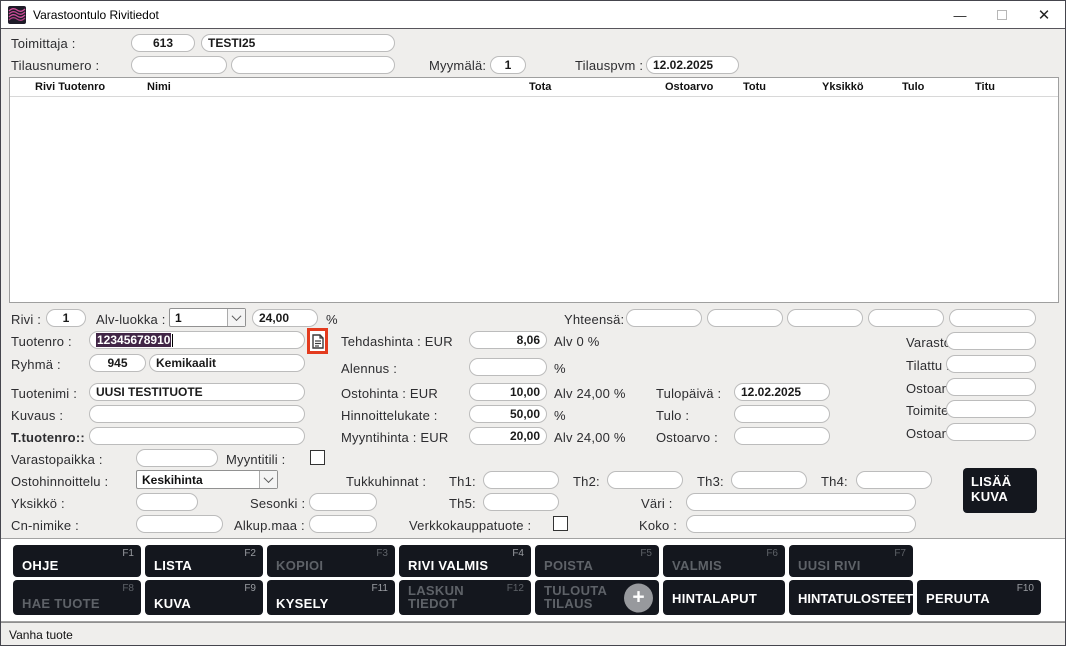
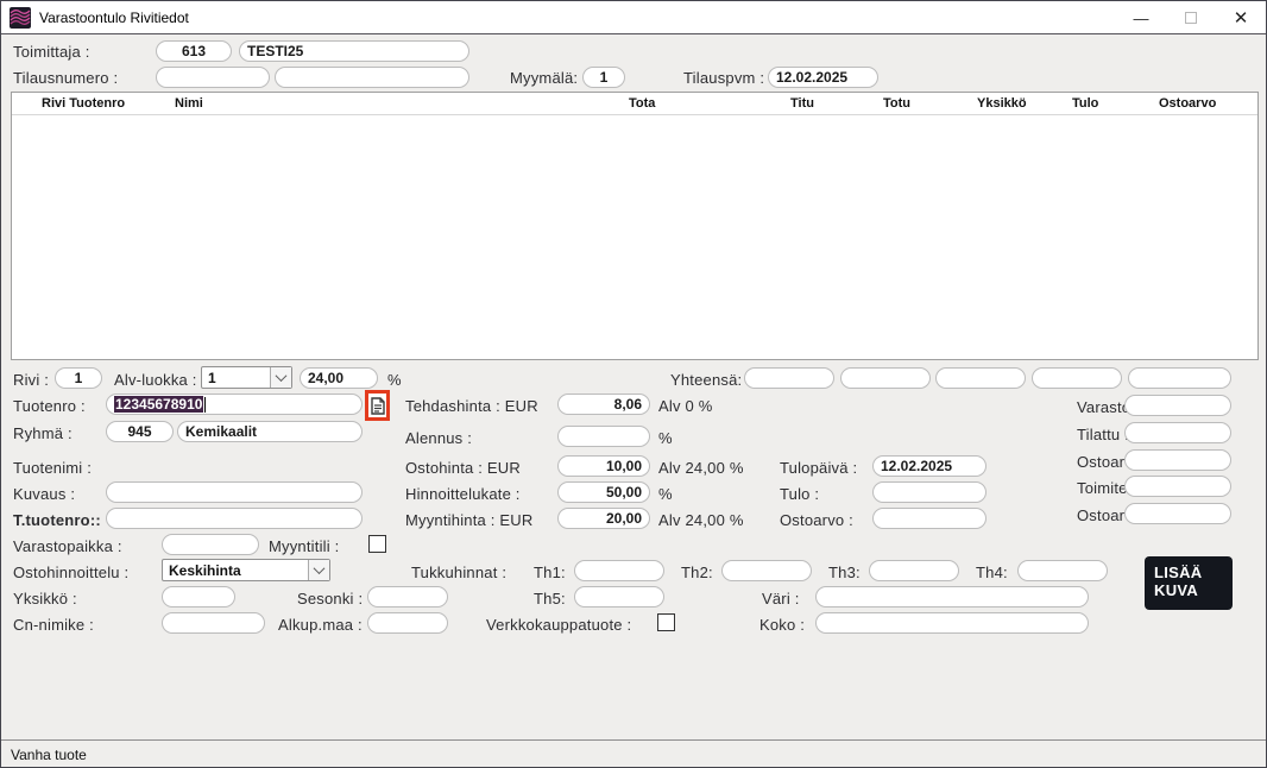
  Varastoontulo Rivitiedot
  —
  ✕
  Toimittaja :
  613
  TESTI25
  Tilausnumero :
  Myymälä:
  1
  Tilauspvm :
  12.02.2025
  Rivi Tuotenro
  Nimi
  Tota
- Ostoarvo
+ Titu
  Totu
  Yksikkö
  Tulo
- Titu
+ Ostoarvo
  Rivi :
  1
  Alv-luokka :
  1
  24,00
  %
  Yhteensä:
  Tuotenro :
  12345678910
  Ryhmä :
  945
  Kemikaalit
  Tuotenimi :
- UUSI TESTITUOTE
  Kuvaus :
  T.tuotenro::
  Varastopaikka :
  Myyntitili :
  Ostohinnoittelu :
  Keskihinta
  Yksikkö :
  Sesonki :
  Cn-nimike :
  Alkup.maa :
  Tehdashinta : EUR
  8,06
  Alv 0 %
  Alennus :
  %
  Ostohinta : EUR
  10,00
  Alv 24,00 %
  Tulopäivä :
  12.02.2025
  Hinnoittelukate :
  50,00
  %
  Tulo :
  Myyntihinta : EUR
  20,00
  Alv 24,00 %
  Ostoarvo :
  Varast
  Tilattu
  Tukkuhinnat :
  Th1:
  Th2:
  Th3:
  Th4:
  Th5:
  Väri :
  Verkkokauppatuote :
  Koko :
  LISÄÄ KUVA
- OHJE
- F1
- LISTA
- F2
- KOPIOI
- F3
- RIVI VALMIS
- F4
- POISTA
- F5
- VALMIS
- F6
- UUSI RIVI
- F7
- HAE TUOTE
- F8
- KUVA
- F9
- KYSELY
- F11
- LASKUN TIEDOT
- F12
- TULOUTA TILAUS
- +
- HINTALAPUT
- HINTATULOSTEET
- PERUUTA
- F10
  Vanha tuote
